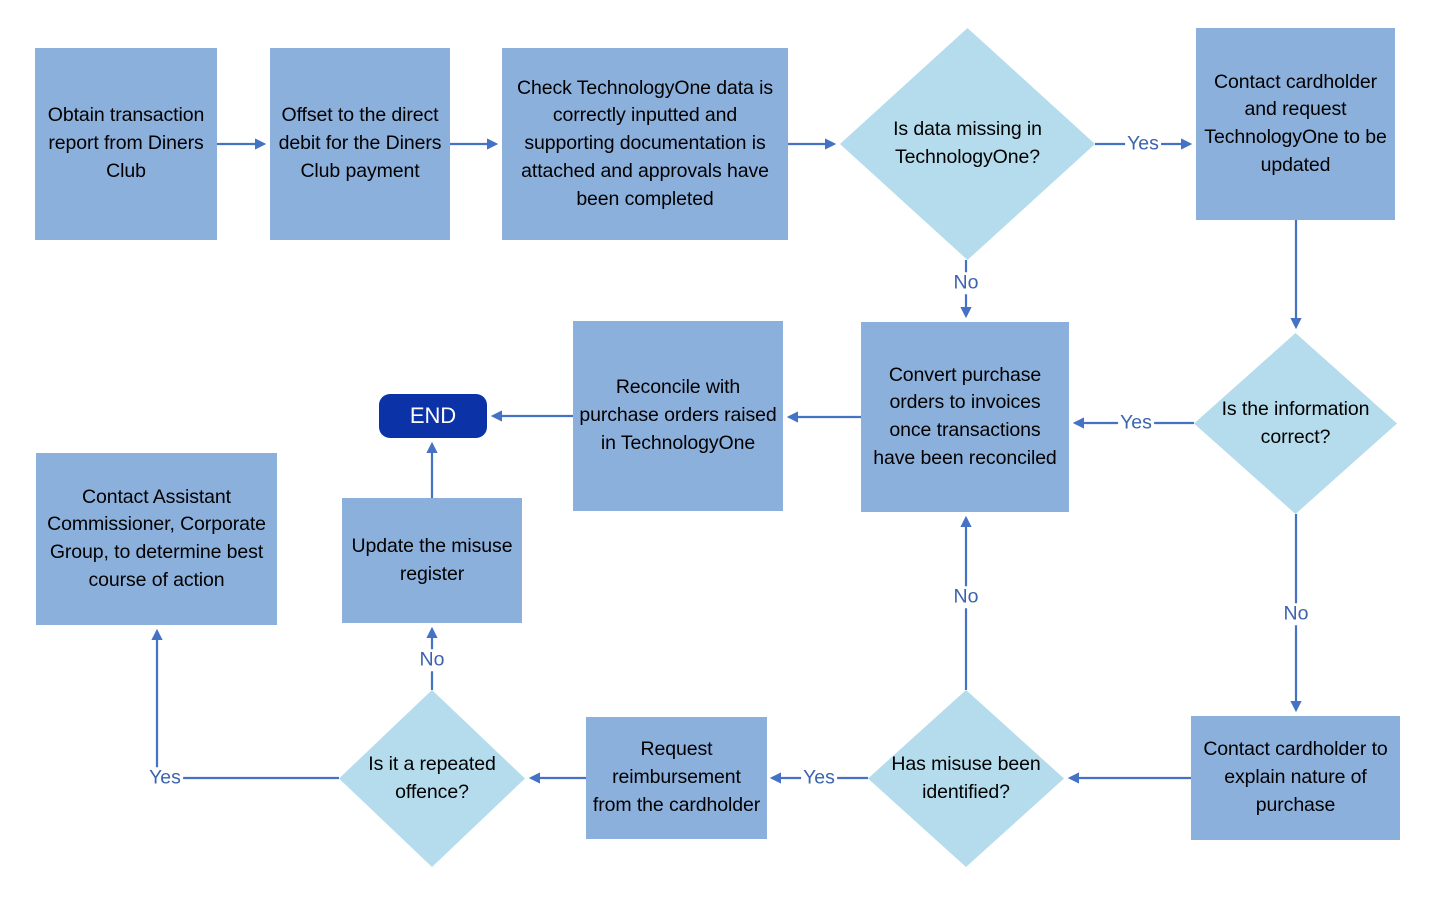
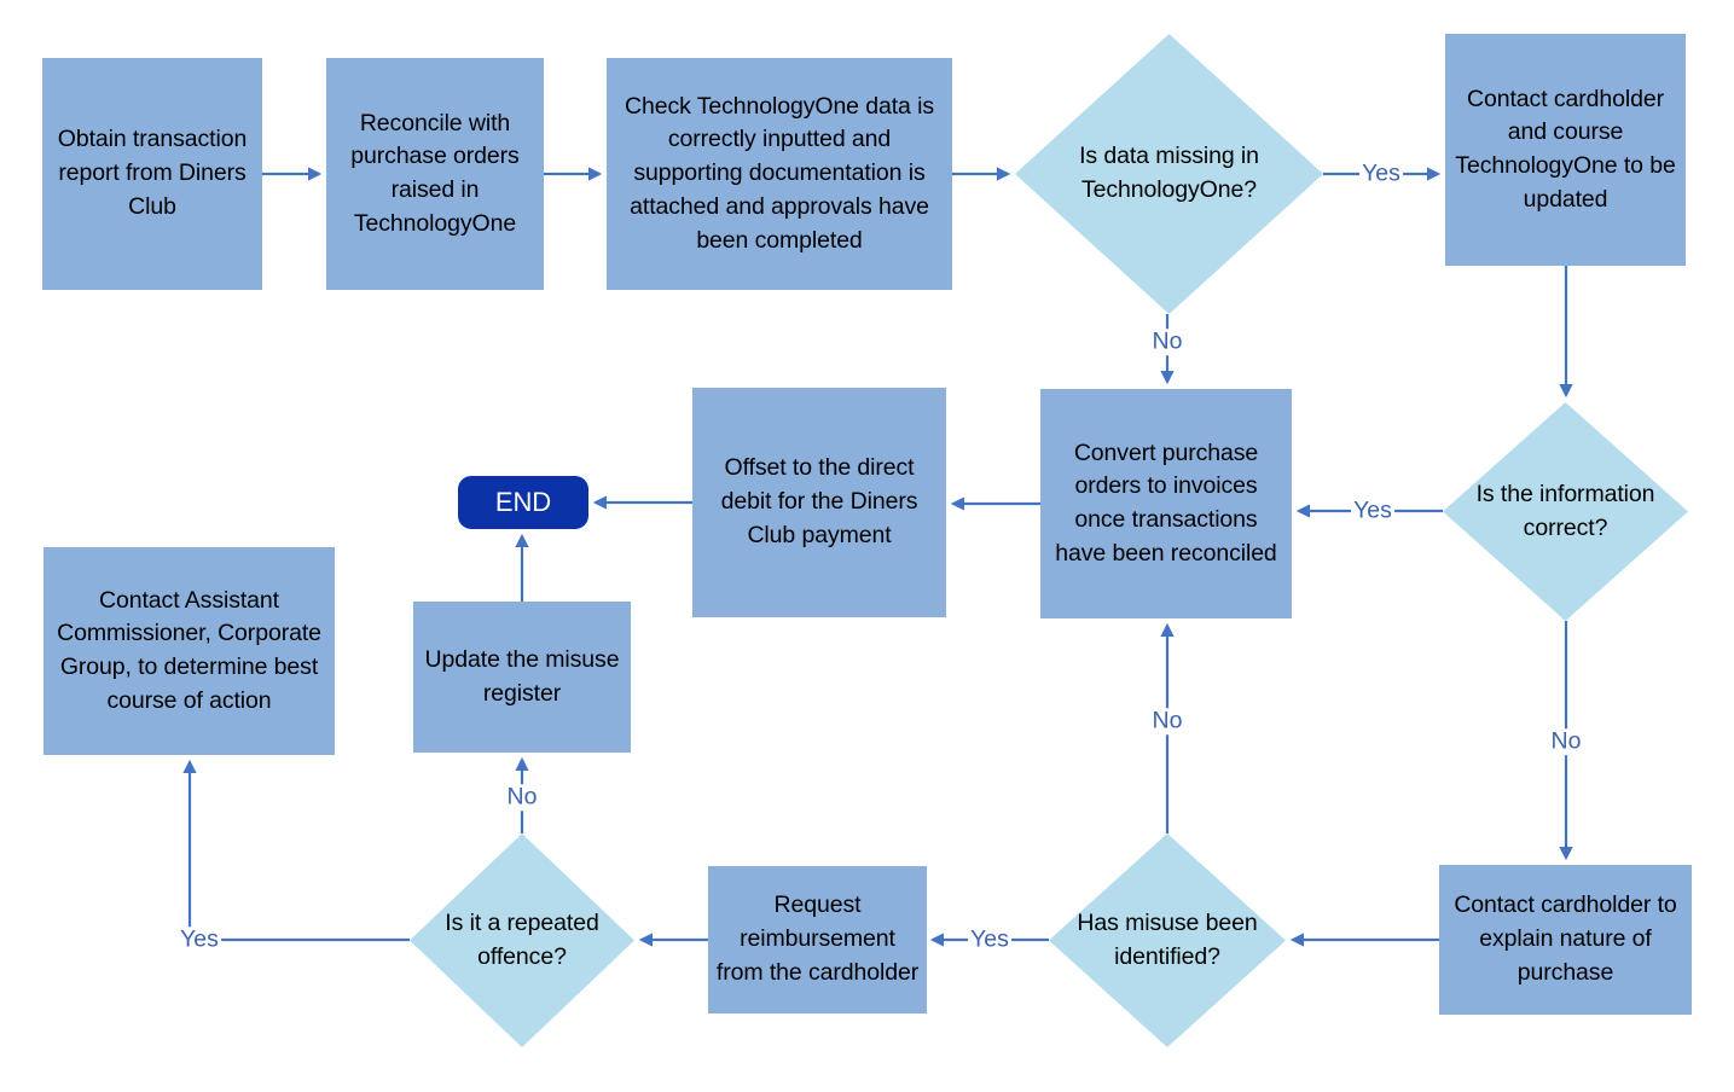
  Obtain transaction report from Diners Club
- Offset to the direct debit for the Diners Club payment
+ Reconcile with purchase orders raised in TechnologyOne
  Check TechnologyOne data is correctly inputted and supporting documentation is attached and approvals have been completed
  Is data missing in TechnologyOne?
- Contact cardholder and request TechnologyOne to be updated
+ Contact cardholder and course TechnologyOne to be updated
  Is the information correct?
  Convert purchase orders to invoices once transactions have been reconciled
- Reconcile with purchase orders raised in TechnologyOne
+ Offset to the direct debit for the Diners Club payment
  END
  Contact Assistant Commissioner, Corporate Group, to determine best course of action
  Update the misuse register
  Is it a repeated offence?
  Request reimbursement from the cardholder
  Has misuse been identified?
  Contact cardholder to explain nature of purchase
  Yes
  No
  Yes
  No
  No
  Yes
  Yes
  No
